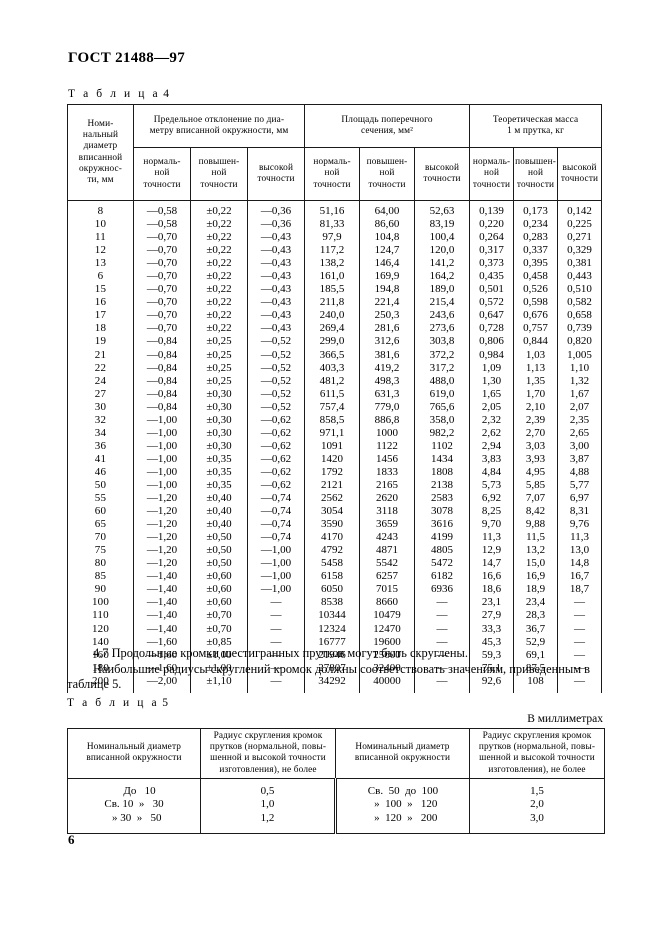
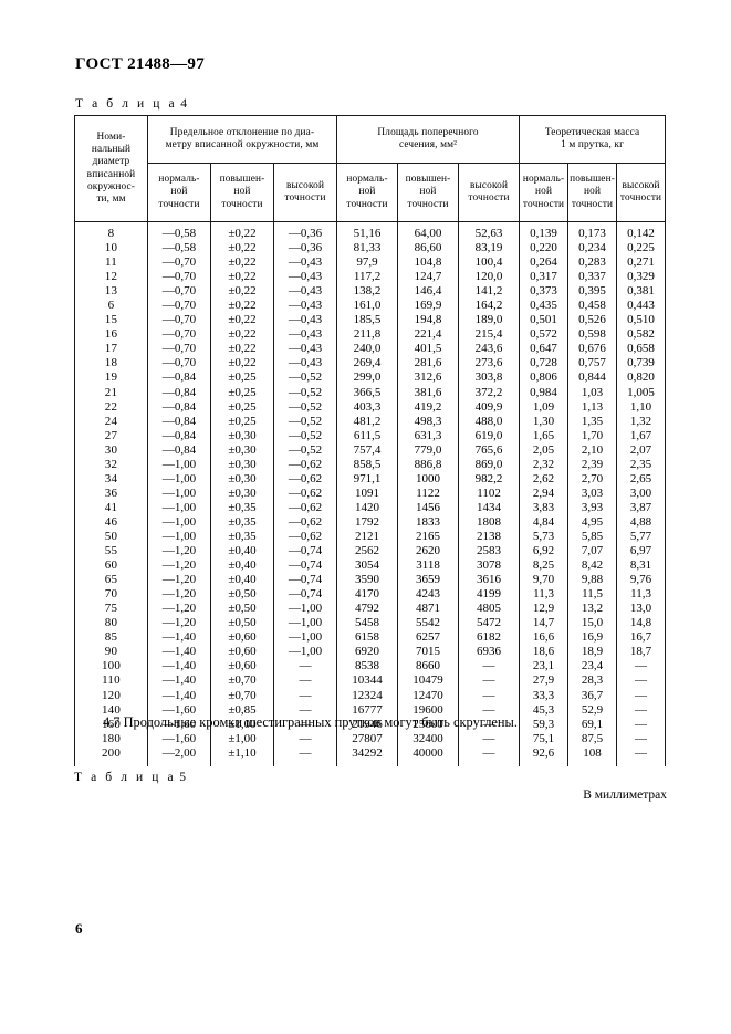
  ГОСТ 21488—97
  Т а б л и ц а 4
  Номи- нальный диаметр вписанной окружнос- ти, мм	Предельное отклонение по диа- метру вписанной окружности, мм	Площадь поперечного сечения, мм²	Теоретическая масса 1 м прутка, кг
  нормаль- ной точности	повышен- ной точности	высокой точности	нормаль- ной точности	повышен- ной точности	высокой точности	нормаль- ной точности	повышен- ной точности	высокой точности
  8	—0,58	±0,22	—0,36	51,16	64,00	52,63	0,139	0,173	0,142
  10	—0,58	±0,22	—0,36	81,33	86,60	83,19	0,220	0,234	0,225
  11	—0,70	±0,22	—0,43	97,9	104,8	100,4	0,264	0,283	0,271
  12	—0,70	±0,22	—0,43	117,2	124,7	120,0	0,317	0,337	0,329
  13	—0,70	±0,22	—0,43	138,2	146,4	141,2	0,373	0,395	0,381
  6	—0,70	±0,22	—0,43	161,0	169,9	164,2	0,435	0,458	0,443
  15	—0,70	±0,22	—0,43	185,5	194,8	189,0	0,501	0,526	0,510
  16	—0,70	±0,22	—0,43	211,8	221,4	215,4	0,572	0,598	0,582
- 17	—0,70	±0,22	—0,43	240,0	250,3	243,6	0,647	0,676	0,658
+ 17	—0,70	±0,22	—0,43	240,0	401,5	243,6	0,647	0,676	0,658
  18	—0,70	±0,22	—0,43	269,4	281,6	273,6	0,728	0,757	0,739
  19	—0,84	±0,25	—0,52	299,0	312,6	303,8	0,806	0,844	0,820
  21	—0,84	±0,25	—0,52	366,5	381,6	372,2	0,984	1,03	1,005
- 22	—0,84	±0,25	—0,52	403,3	419,2	317,2	1,09	1,13	1,10
+ 22	—0,84	±0,25	—0,52	403,3	419,2	409,9	1,09	1,13	1,10
  24	—0,84	±0,25	—0,52	481,2	498,3	488,0	1,30	1,35	1,32
  27	—0,84	±0,30	—0,52	611,5	631,3	619,0	1,65	1,70	1,67
  30	—0,84	±0,30	—0,52	757,4	779,0	765,6	2,05	2,10	2,07
- 32	—1,00	±0,30	—0,62	858,5	886,8	358,0	2,32	2,39	2,35
+ 32	—1,00	±0,30	—0,62	858,5	886,8	869,0	2,32	2,39	2,35
  34	—1,00	±0,30	—0,62	971,1	1000	982,2	2,62	2,70	2,65
  36	—1,00	±0,30	—0,62	1091	1122	1102	2,94	3,03	3,00
  41	—1,00	±0,35	—0,62	1420	1456	1434	3,83	3,93	3,87
  46	—1,00	±0,35	—0,62	1792	1833	1808	4,84	4,95	4,88
  50	—1,00	±0,35	—0,62	2121	2165	2138	5,73	5,85	5,77
  55	—1,20	±0,40	—0,74	2562	2620	2583	6,92	7,07	6,97
  60	—1,20	±0,40	—0,74	3054	3118	3078	8,25	8,42	8,31
  65	—1,20	±0,40	—0,74	3590	3659	3616	9,70	9,88	9,76
  70	—1,20	±0,50	—0,74	4170	4243	4199	11,3	11,5	11,3
  75	—1,20	±0,50	—1,00	4792	4871	4805	12,9	13,2	13,0
  80	—1,20	±0,50	—1,00	5458	5542	5472	14,7	15,0	14,8
  85	—1,40	±0,60	—1,00	6158	6257	6182	16,6	16,9	16,7
- 90	—1,40	±0,60	—1,00	6050	7015	6936	18,6	18,9	18,7
+ 90	—1,40	±0,60	—1,00	6920	7015	6936	18,6	18,9	18,7
  100	—1,40	±0,60	—	8538	8660	—	23,1	23,4	—
  110	—1,40	±0,70	—	10344	10479	—	27,9	28,3	—
  120	—1,40	±0,70	—	12324	12470	—	33,3	36,7	—
  140	—1,60	±0,85	—	16777	19600	—	45,3	52,9	—
  160	—1,60	±1,00	—	21946	25600	—	59,3	69,1	—
  180	—1,60	±1,00	—	27807	32400	—	75,1	87,5	—
  200	—2,00	±1,10	—	34292	40000	—	92,6	108	—
  4.7 Продольные кромки шестигранных прутков могут быть скруглены.
- Наибольшие радиусы скруглений кромок должны соответствовать значениям, приведенным в таблице 5.
  Т а б л и ц а 5
  В миллиметрах
- Номинальный диаметр вписанной окружности	Радиус скругления кромок прутков (нормальной, повы- шенной и высокой точности изготовления), не более	Номинальный диаметр вписанной окружности	Радиус скругления кромок прутков (нормальной, повы- шенной и высокой точности изготовления), не более
- До 10Св. 10 » 30 » 30 » 50	0,51,01,2	Св. 50 до 100 » 100 » 120 » 120 » 200	1,52,03,0
  6
